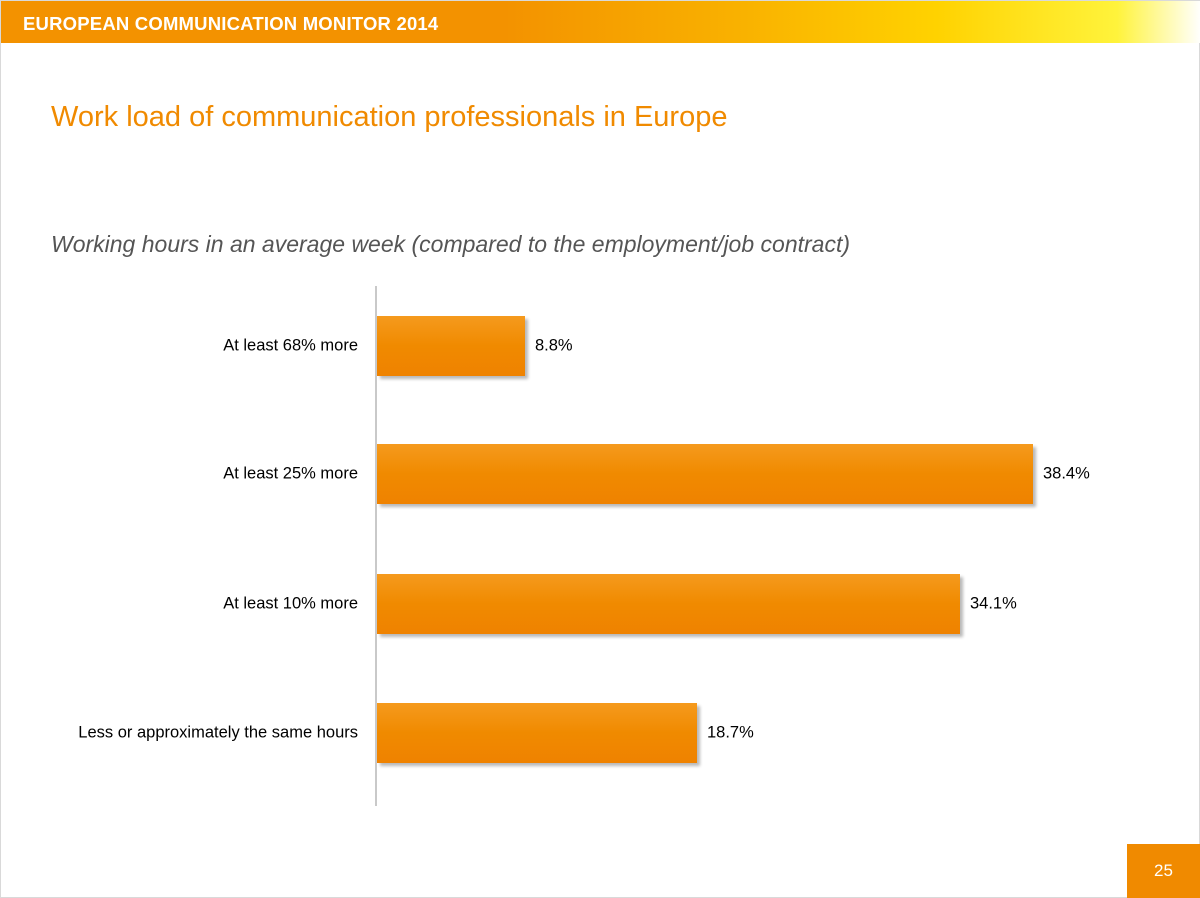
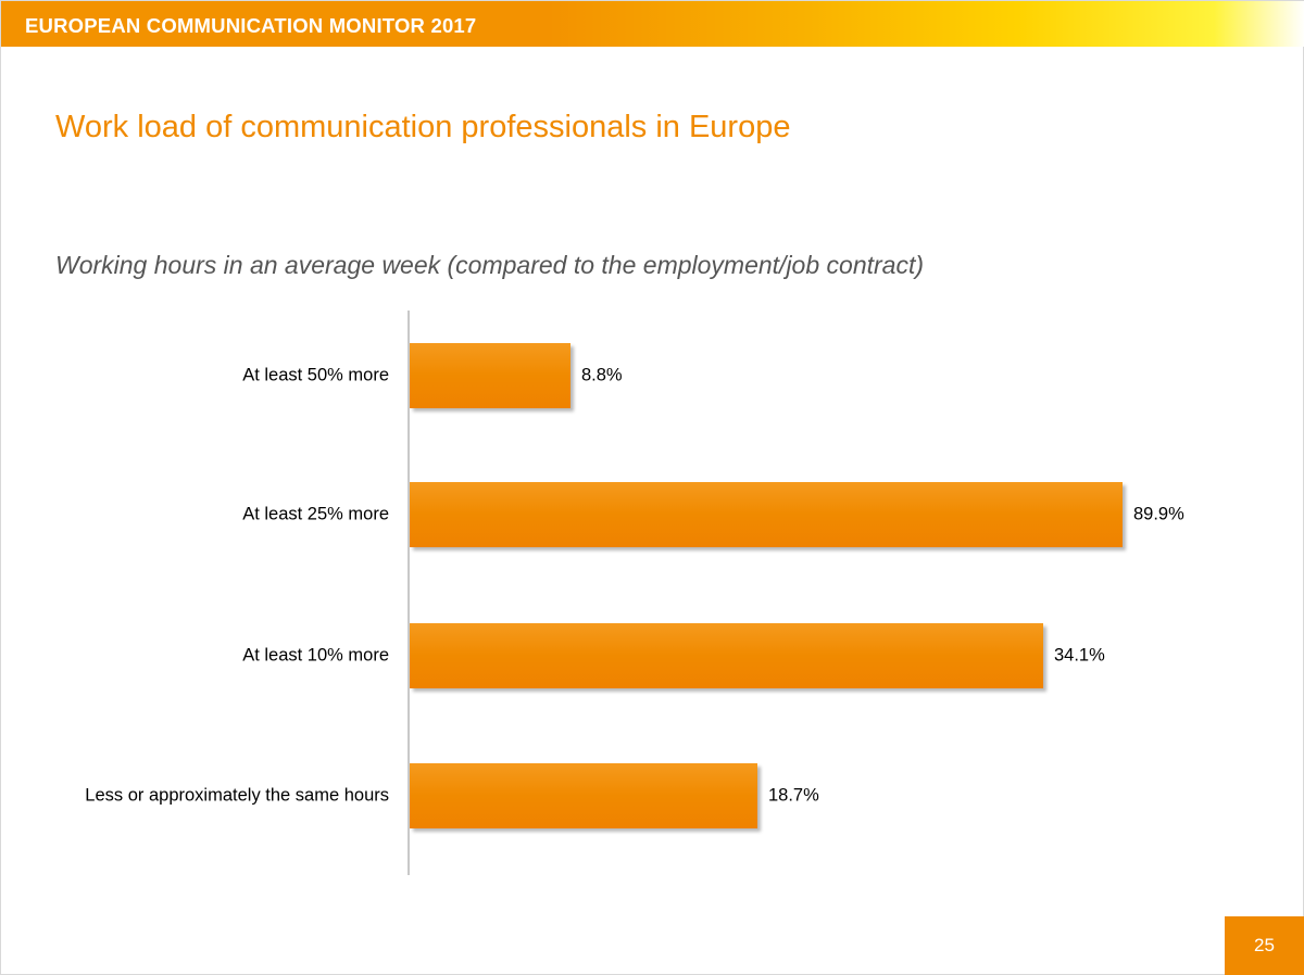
- EUROPEAN COMMUNICATION MONITOR 2014
+ EUROPEAN COMMUNICATION MONITOR 2017
  Work load of communication professionals in Europe
  Working hours in an average week (compared to the employment/job contract)
- At least 68% more
+ At least 50% more
  8.8%
  At least 25% more
- 38.4%
+ 89.9%
  At least 10% more
  34.1%
  Less or approximately the same hours
  18.7%
  25
